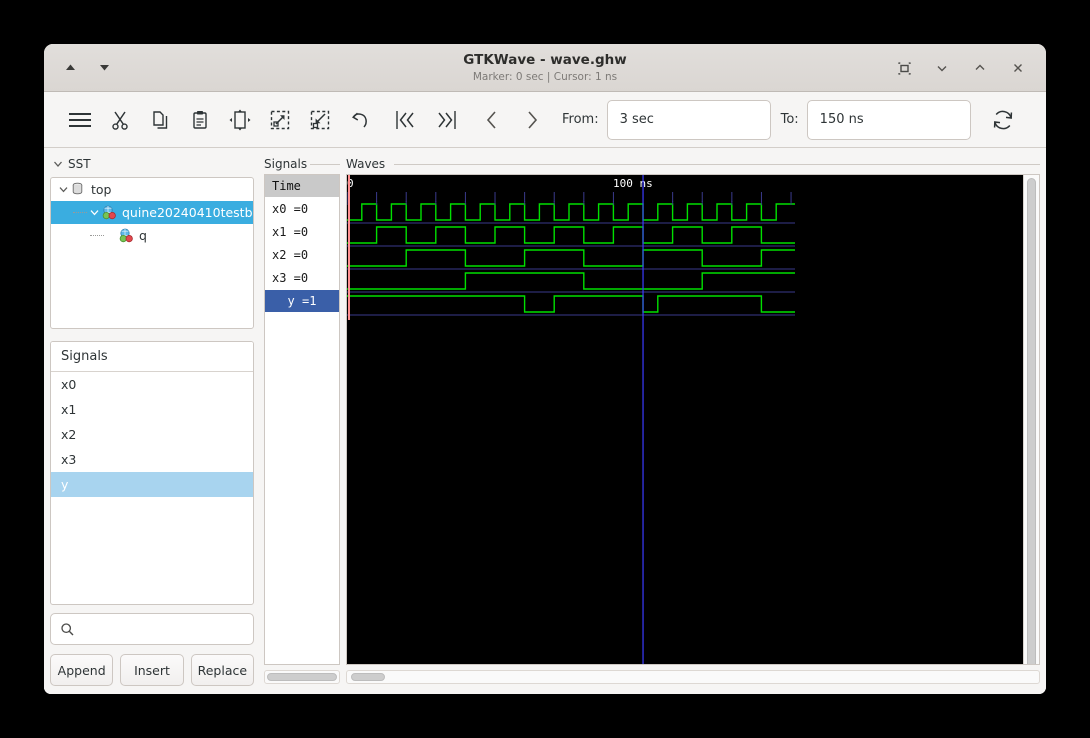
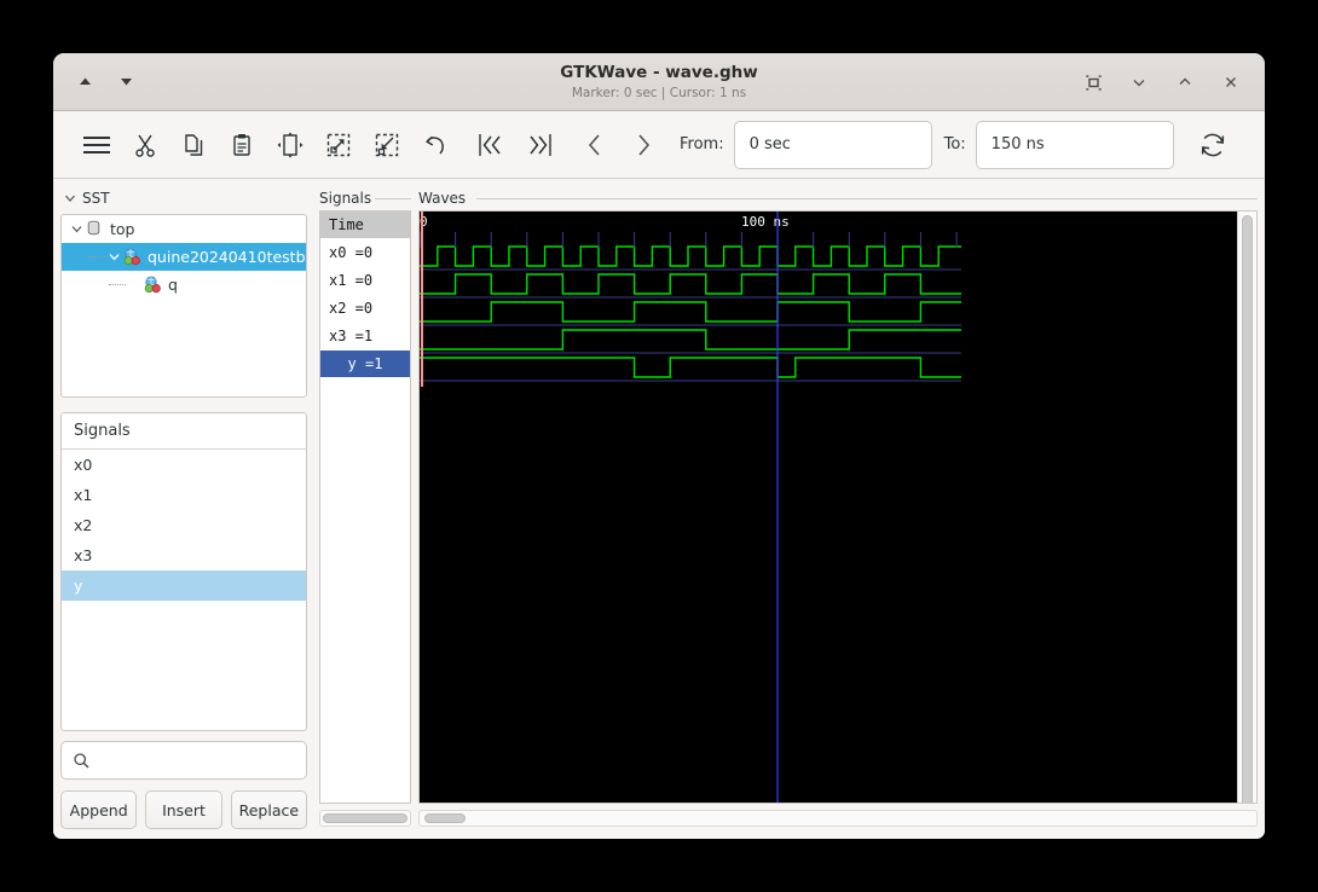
  GTKWave - wave.ghw
  Marker: 0 sec | Cursor: 1 ns
  From:
- 3 sec
+ 0 sec
  To:
  150 ns
  SST
  top
  quine20240410testb
  q
  Signals
  x0
  x1
  x2
  x3
  y
  Append
  Insert
  Replace
  Signals
  Time
  x0 =0
  x1 =0
  x2 =0
- x3 =0
+ x3 =1
  y =1
  Waves
  0
  100s
